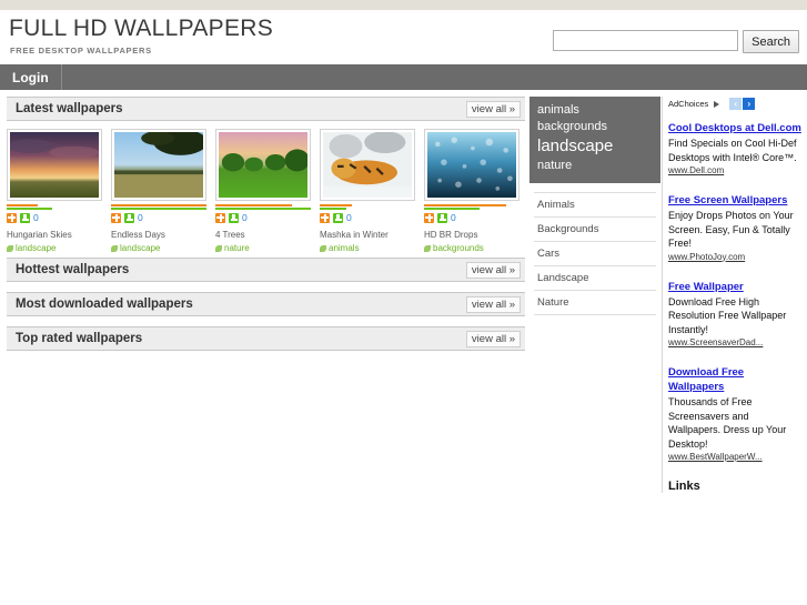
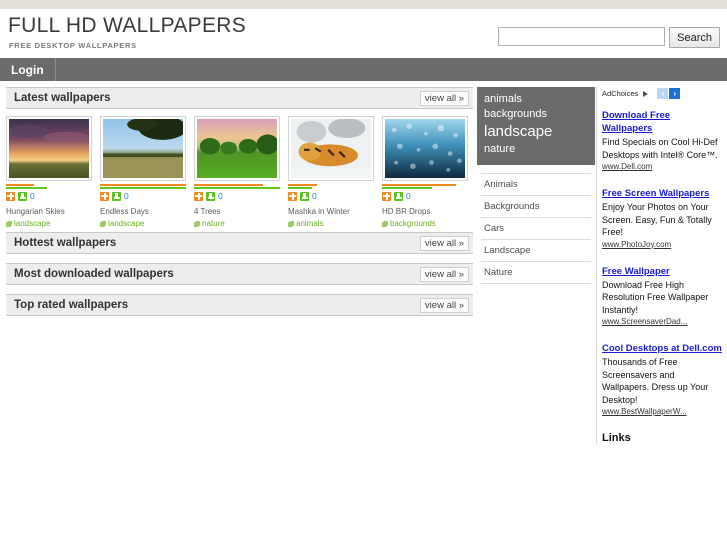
  FULL HD WALLPAPERS
  FREE DESKTOP WALLPAPERS
  Search
  Login
  Latest wallpapers
  view all »
  0
  Hungarian Skies
  landscape
  0
  Endless Days
  landscape
  0
  4 Trees
  nature
  0
  Mashka in Winter
  animals
  0
  HD BR Drops
  backgrounds
  Hottest wallpapers
  view all »
  Most downloaded wallpapers
  view all »
  Top rated wallpapers
  view all »
  animals
  backgrounds
  landscape
  nature
  Animals
  Backgrounds
  Cars
  Landscape
  Nature
  AdChoices
  ‹
  ›
- Cool Desktops at Dell.com
+ Download Free Wallpapers
  Find Specials on Cool Hi-Def Desktops with Intel® Core™.
  www.Dell.com
  Free Screen Wallpapers
- Enjoy Drops Photos on Your Screen. Easy, Fun & Totally Free!
+ Enjoy Your Photos on Your Screen. Easy, Fun & Totally Free!
  www.PhotoJoy.com
  Free Wallpaper
  Download Free High Resolution Free Wallpaper Instantly!
  www.ScreensaverDad...
- Download Free Wallpapers
+ Cool Desktops at Dell.com
  Thousands of Free Screensavers and Wallpapers. Dress up Your Desktop!
  www.BestWallpaperW...
  Links
